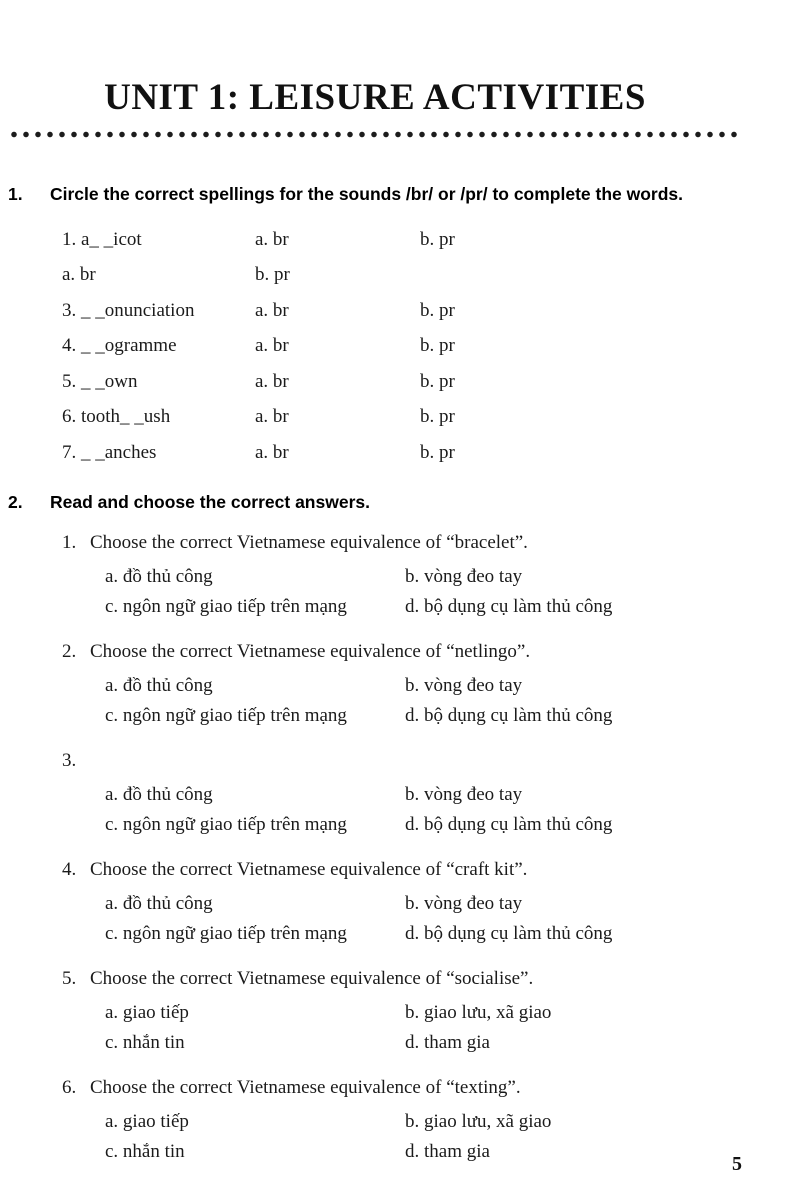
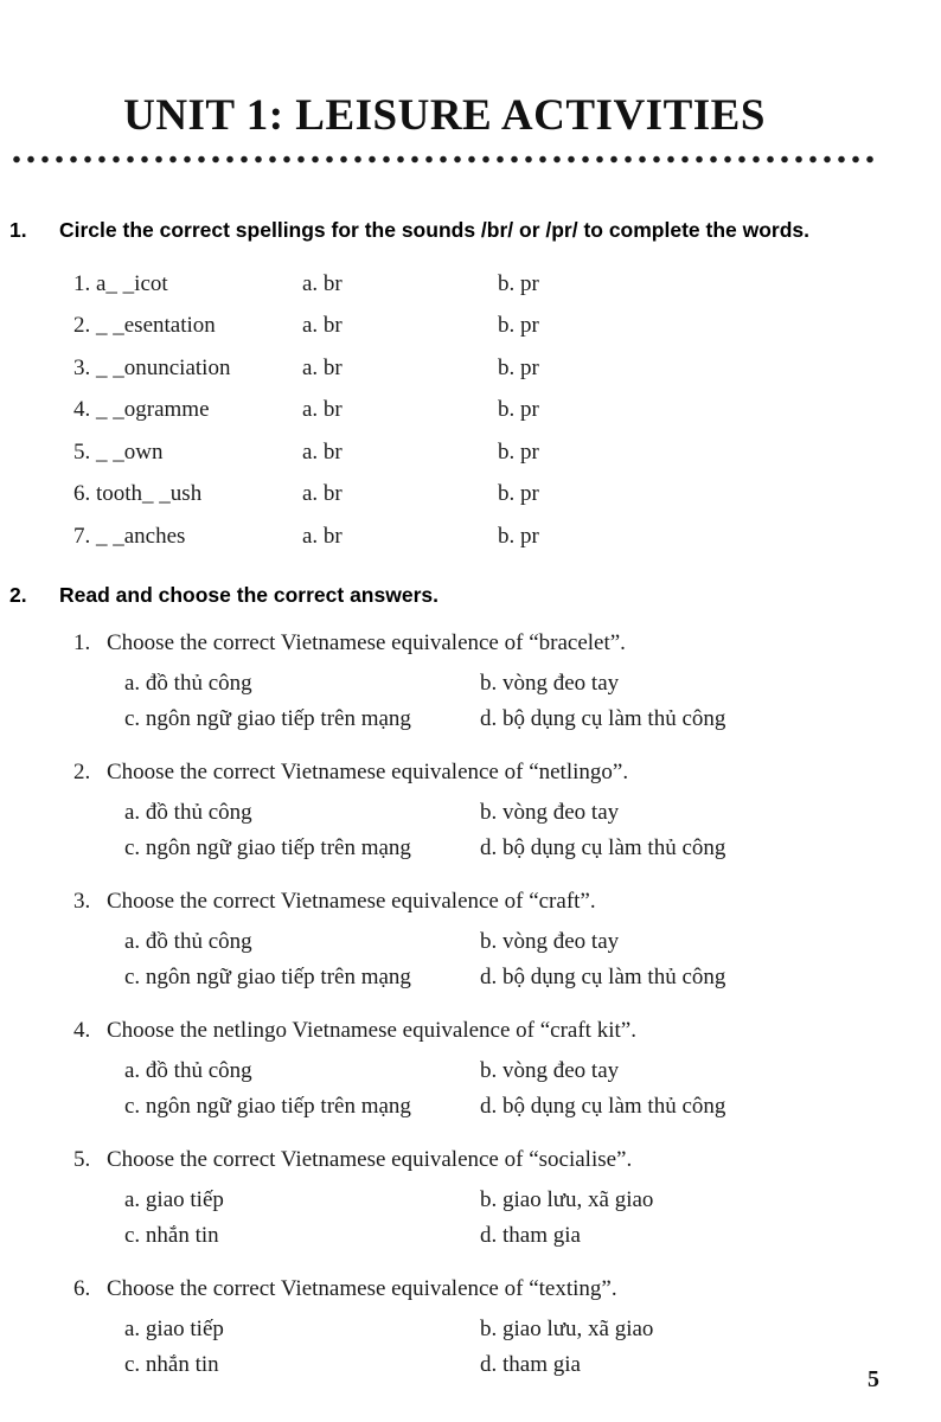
  UNIT 1: LEISURE ACTIVITIES
  1.
  Circle the correct spellings for the sounds /br/ or /pr/ to complete the words.
  1. a_ _icot
  a. br
  b. pr
+ 2. _ _esentation
  a. br
  b. pr
  3. _ _onunciation
  a. br
  b. pr
  4. _ _ogramme
  a. br
  b. pr
  5. _ _own
  a. br
  b. pr
  6. tooth_ _ush
  a. br
  b. pr
  7. _ _anches
  a. br
  b. pr
  2.
  Read and choose the correct answers.
  1.
  Choose the correct Vietnamese equivalence of “bracelet”.
  a. đồ thủ công
  b. vòng đeo tay
  c. ngôn ngữ giao tiếp trên mạng
  d. bộ dụng cụ làm thủ công
  2.
  Choose the correct Vietnamese equivalence of “netlingo”.
  a. đồ thủ công
  b. vòng đeo tay
  c. ngôn ngữ giao tiếp trên mạng
  d. bộ dụng cụ làm thủ công
  3.
+ Choose the correct Vietnamese equivalence of “craft”.
  a. đồ thủ công
  b. vòng đeo tay
  c. ngôn ngữ giao tiếp trên mạng
  d. bộ dụng cụ làm thủ công
  4.
- Choose the correct Vietnamese equivalence of “craft kit”.
+ Choose the netlingo Vietnamese equivalence of “craft kit”.
  a. đồ thủ công
  b. vòng đeo tay
  c. ngôn ngữ giao tiếp trên mạng
  d. bộ dụng cụ làm thủ công
  5.
  Choose the correct Vietnamese equivalence of “socialise”.
  a. giao tiếp
  b. giao lưu, xã giao
  c. nhắn tin
  d. tham gia
  6.
  Choose the correct Vietnamese equivalence of “texting”.
  a. giao tiếp
  b. giao lưu, xã giao
  c. nhắn tin
  d. tham gia
  5
